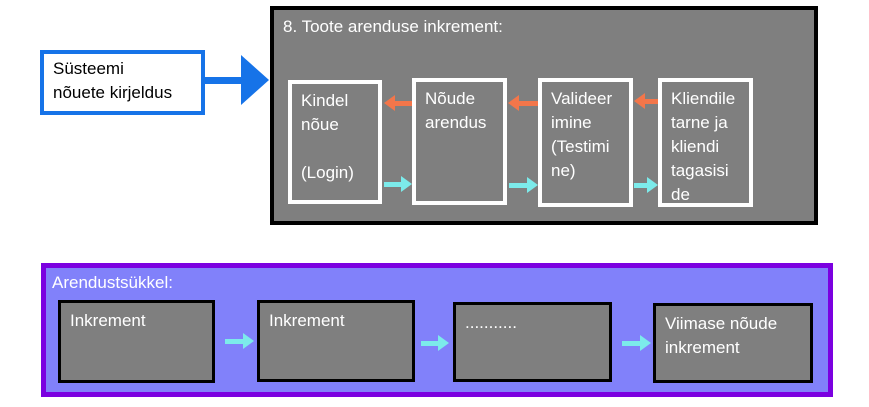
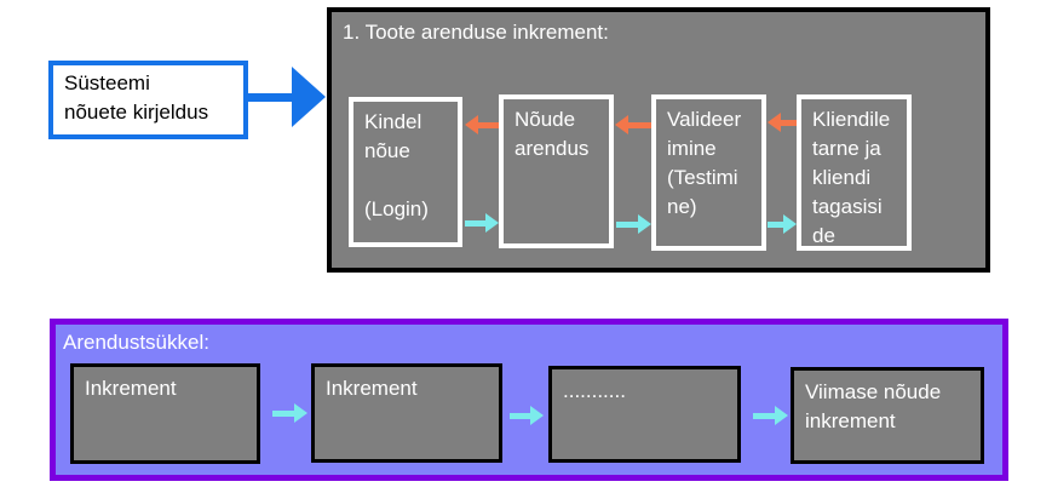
  Süsteemi
  nõuete kirjeldus
- 8. Toote arenduse inkrement:
+ 1. Toote arenduse inkrement:
  Kindel
  nõue
  (Login)
  Nõude
  arendus
  Valideer
  imine
  (Testimi
  ne)
  Kliendile
  tarne ja
  kliendi
  tagasisi
  de
  Arendustsükkel:
  Inkrement
  Inkrement
  ...........
  Viimase nõude
  inkrement
